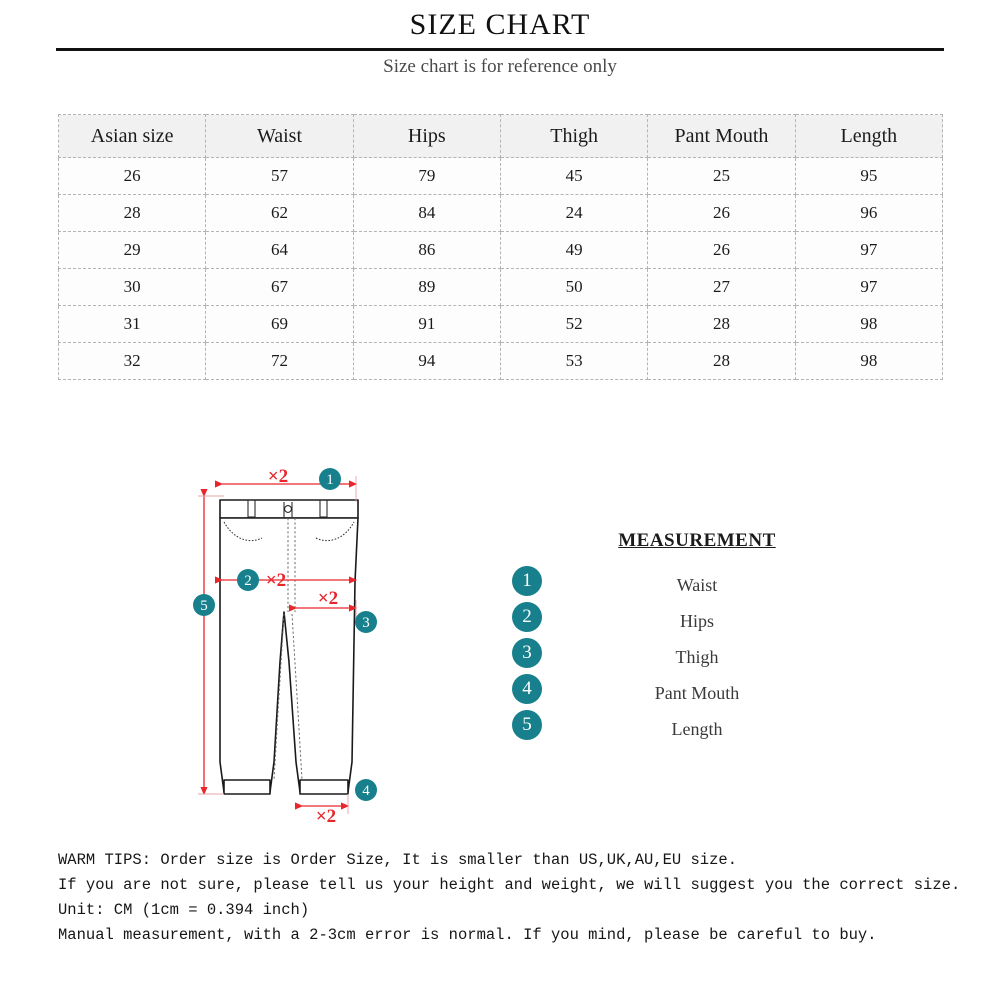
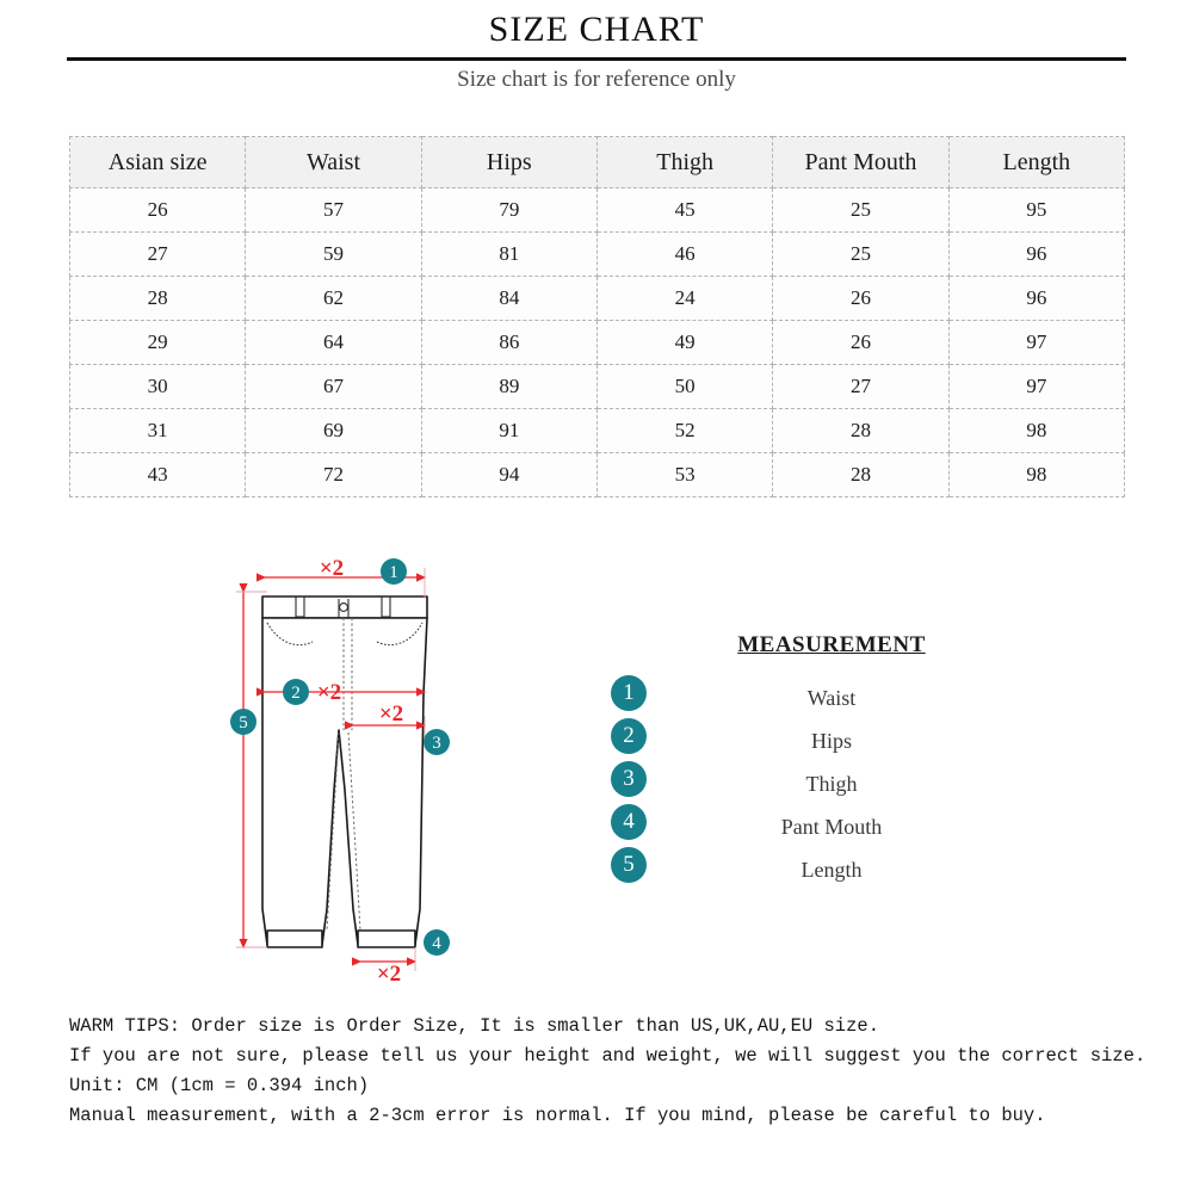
  SIZE CHART
  Size chart is for reference only
  Asian size	Waist	Hips	Thigh	Pant Mouth	Length
  26	57	79	45	25	95
+ 27	59	81	46	25	96
  28	62	84	24	26	96
  29	64	86	49	26	97
  30	67	89	50	27	97
  31	69	91	52	28	98
- 32	72	94	53	28	98
+ 43	72	94	53	28	98
  ×2
  ×2
  ×2
  ×2
  1
  2
  3
  4
  5
  MEASUREMENT
  1
  Waist
  2
  Hips
  3
  Thigh
  4
  Pant Mouth
  5
  Length
  WARM TIPS: Order size is Order Size, It is smaller than US,UK,AU,EU size.
  If you are not sure, please tell us your height and weight, we will suggest you the correct size.
  Unit: CM (1cm = 0.394 inch)
  Manual measurement, with a 2-3cm error is normal. If you mind, please be careful to buy.
